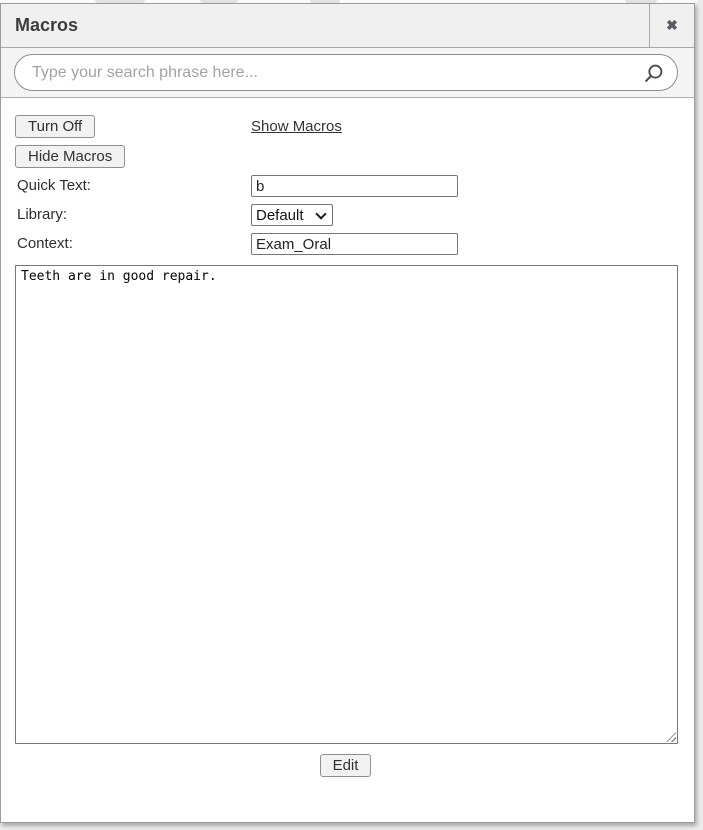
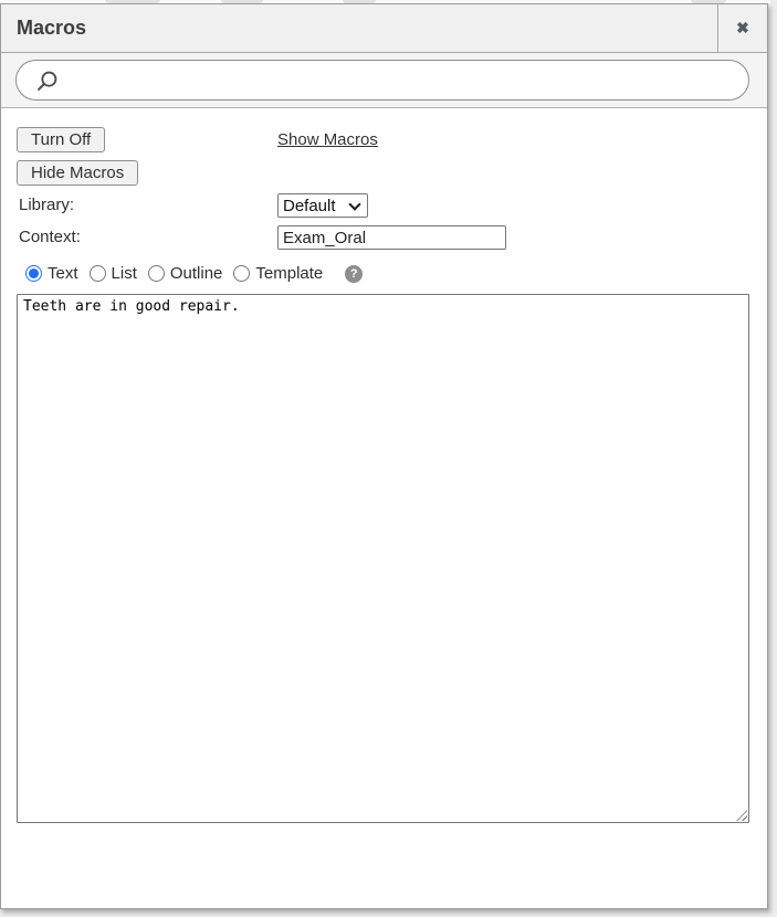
  Macros
  ✖
- Type your search phrase here...
  Turn Off
  Show Macros
  Hide Macros
- Quick Text:
- b
  Library:
  Default
  Context:
  Exam_Oral
+ Text
+ List
+ Outline
+ Template
+ ?
  Teeth are in good repair.
- Edit
